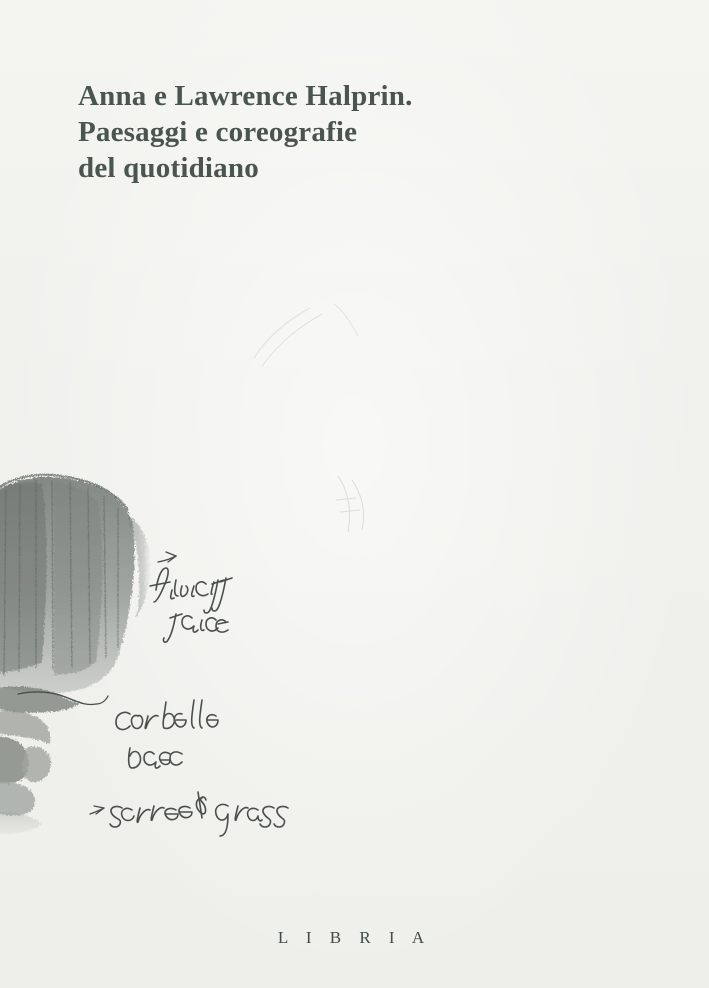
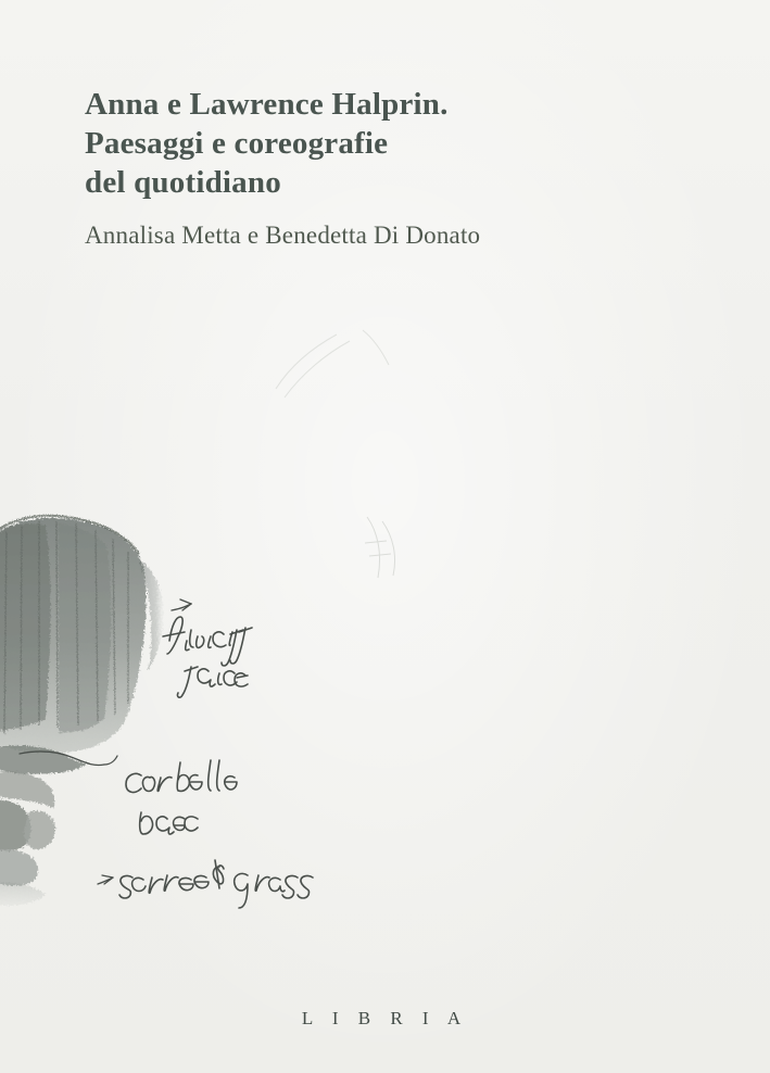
  Anna e Lawrence Halprin.
  Paesaggi e coreografie
  del quotidiano
+ Annalisa Metta e Benedetta Di Donato
  L I B R I A
